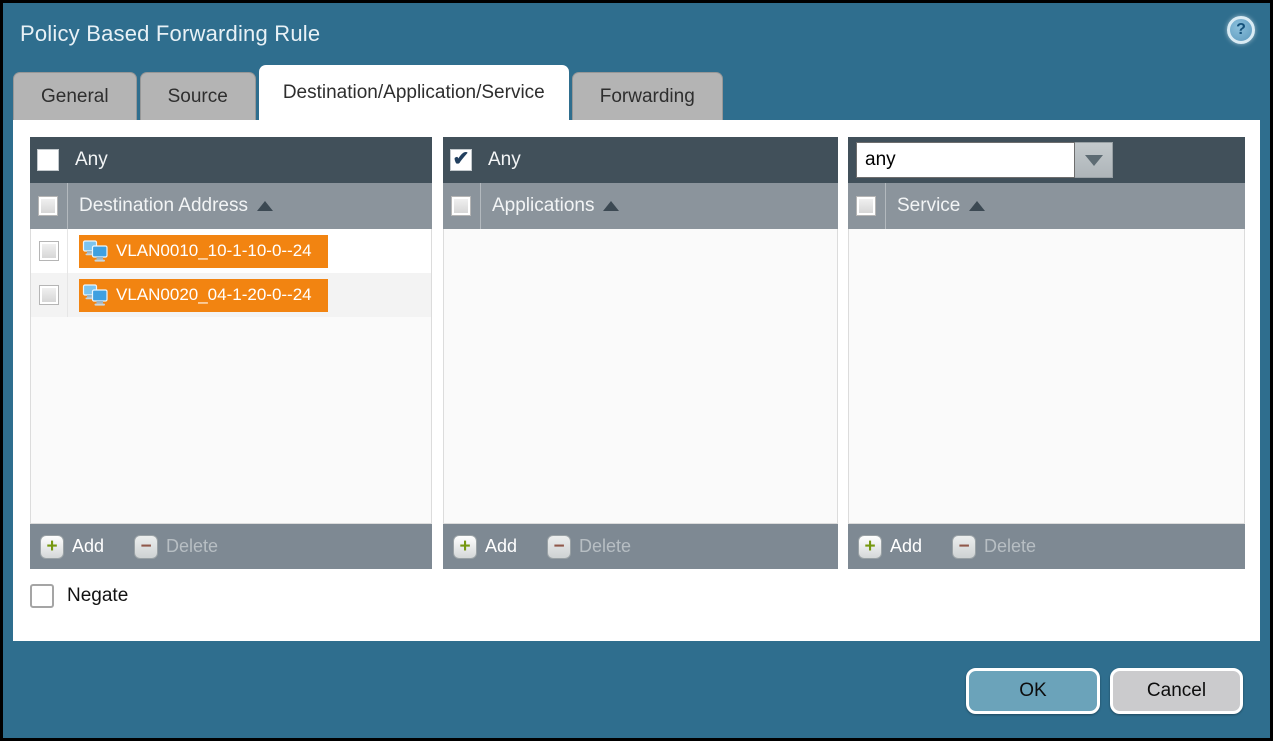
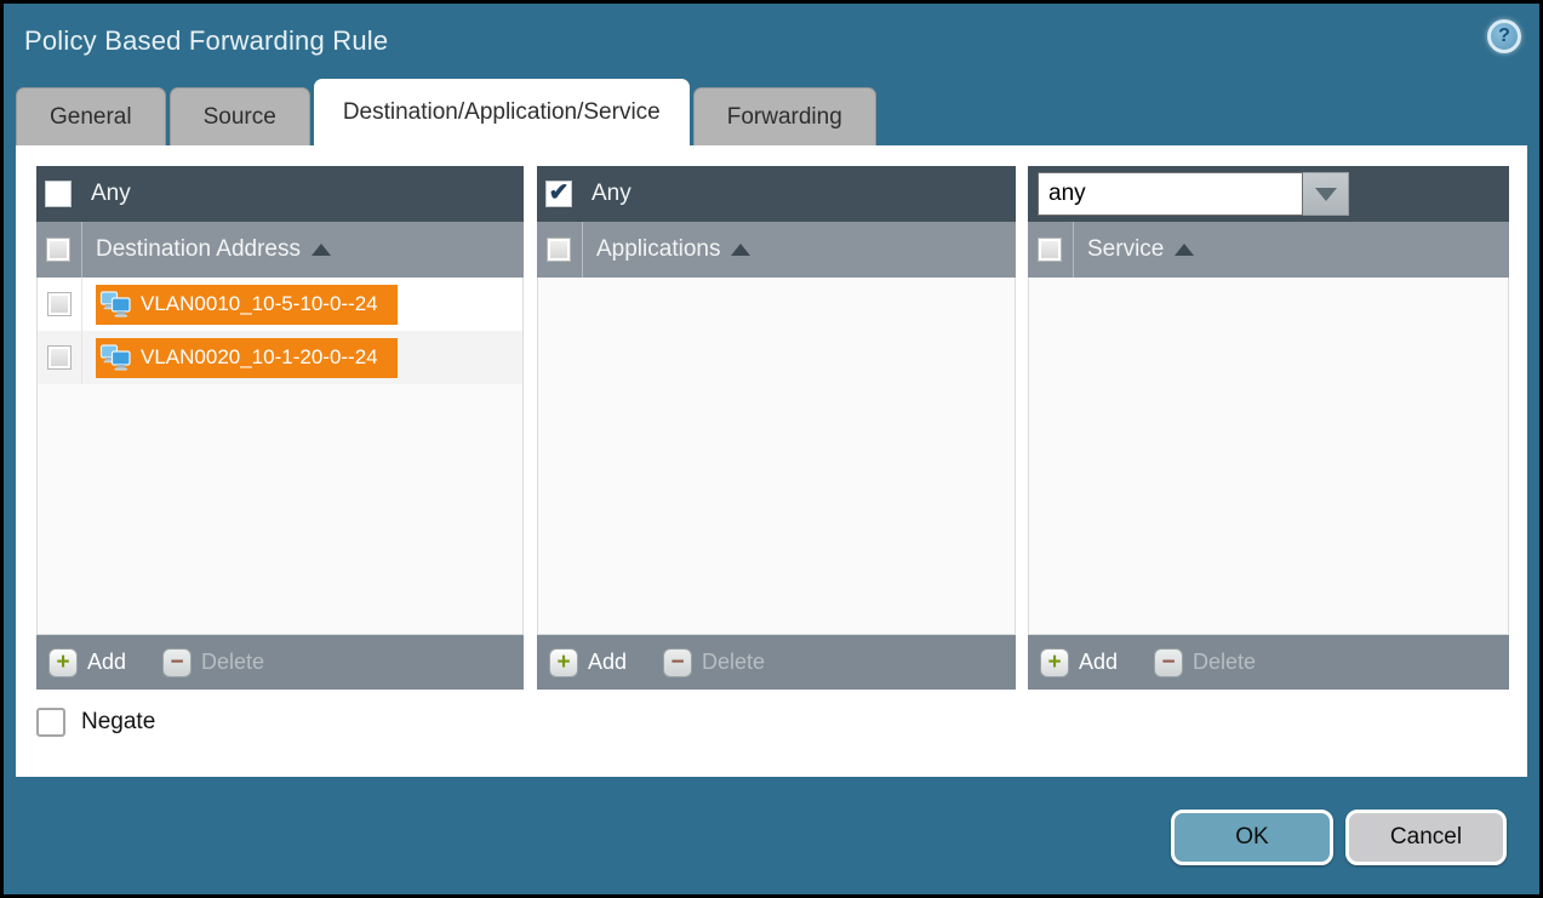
  Policy Based Forwarding Rule
  ?
  General
  Source
  Destination/Application/Service
  Forwarding
  Any
  Destination Address
- VLAN0010_10-1-10-0--24
+ VLAN0010_10-5-10-0--24
- VLAN0020_04-1-20-0--24
+ VLAN0020_10-1-20-0--24
  +
  Add
  −
  Delete
  ✔
  Any
  Applications
  +
  Add
  −
  Delete
  any
  Service
  +
  Add
  −
  Delete
  Negate
  OK
  Cancel
